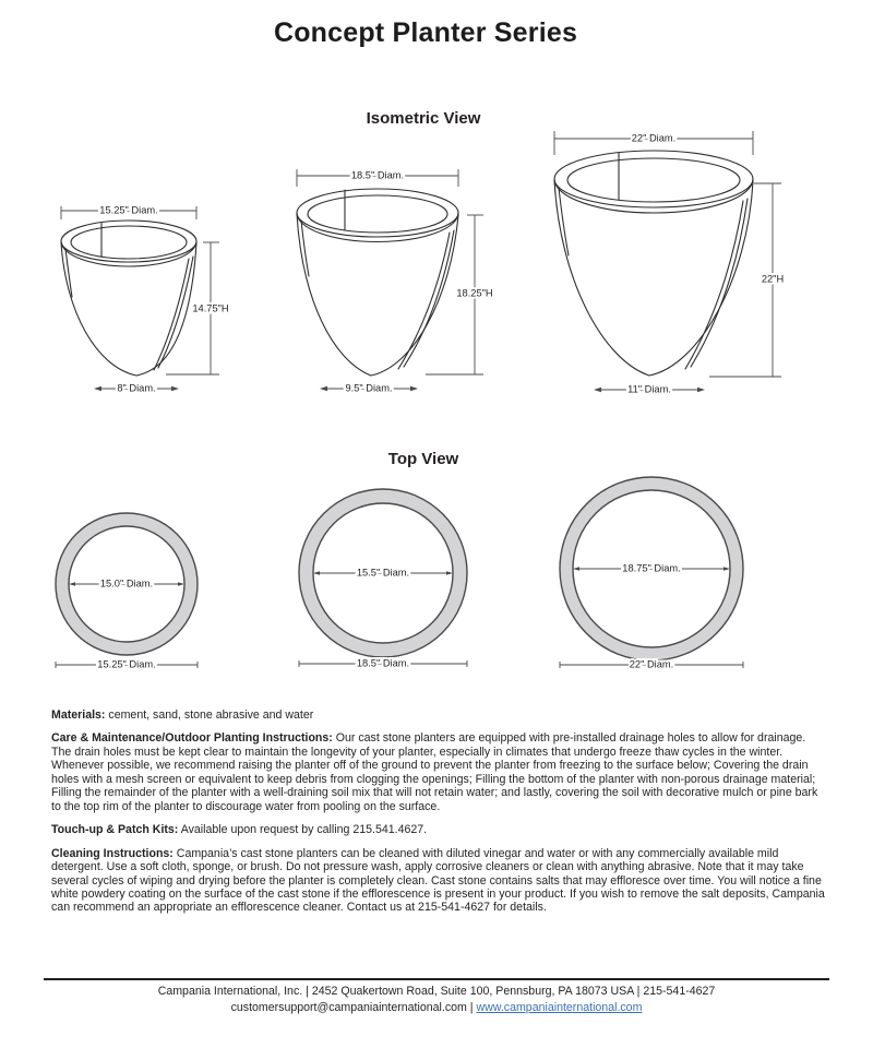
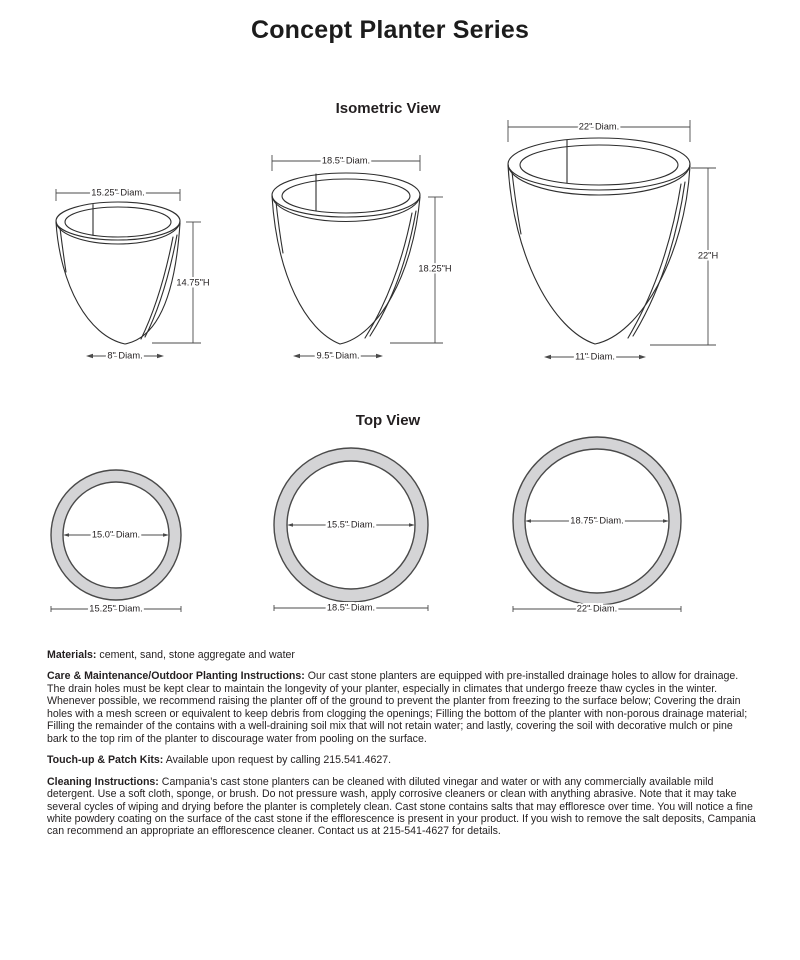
  Concept Planter Series
  Isometric View
  15.25" Diam.
  14.75"H
  8" Diam.
  18.5" Diam.
  18.25"H
  9.5" Diam.
  22" Diam.
  22"H
  11" Diam.
  Top View
  15.0" Diam.
  15.25" Diam.
  15.5" Diam.
  18.5" Diam.
  18.75" Diam.
  22" Diam.
- Materials: cement, sand, stone abrasive and water
+ Materials: cement, sand, stone aggregate and water
- Care & Maintenance/Outdoor Planting Instructions: Our cast stone planters are equipped with pre-installed drainage holes to allow for drainage. The drain holes must be kept clear to maintain the longevity of your planter, especially in climates that undergo freeze thaw cycles in the winter. Whenever possible, we recommend raising the planter off of the ground to prevent the planter from freezing to the surface below; Covering the drain holes with a mesh screen or equivalent to keep debris from clogging the openings; Filling the bottom of the planter with non-porous drainage material; Filling the remainder of the planter with a well-draining soil mix that will not retain water; and lastly, covering the soil with decorative mulch or pine bark to the top rim of the planter to discourage water from pooling on the surface.
+ Care & Maintenance/Outdoor Planting Instructions: Our cast stone planters are equipped with pre-installed drainage holes to allow for drainage. The drain holes must be kept clear to maintain the longevity of your planter, especially in climates that undergo freeze thaw cycles in the winter. Whenever possible, we recommend raising the planter off of the ground to prevent the planter from freezing to the surface below; Covering the drain holes with a mesh screen or equivalent to keep debris from clogging the openings; Filling the bottom of the planter with non-porous drainage material; Filling the remainder of the contains with a well-draining soil mix that will not retain water; and lastly, covering the soil with decorative mulch or pine bark to the top rim of the planter to discourage water from pooling on the surface.
  Touch-up & Patch Kits: Available upon request by calling 215.541.4627.
  Cleaning Instructions: Campania’s cast stone planters can be cleaned with diluted vinegar and water or with any commercially available mild detergent. Use a soft cloth, sponge, or brush. Do not pressure wash, apply corrosive cleaners or clean with anything abrasive. Note that it may take several cycles of wiping and drying before the planter is completely clean. Cast stone contains salts that may effloresce over time. You will notice a fine white powdery coating on the surface of the cast stone if the efflorescence is present in your product. If you wish to remove the salt deposits, Campania can recommend an appropriate an efflorescence cleaner. Contact us at 215-541-4627 for details.
- Campania International, Inc. | 2452 Quakertown Road, Suite 100, Pennsburg, PA 18073 USA | 215-541-4627
- customersupport@campaniainternational.com | www.campaniainternational.com
